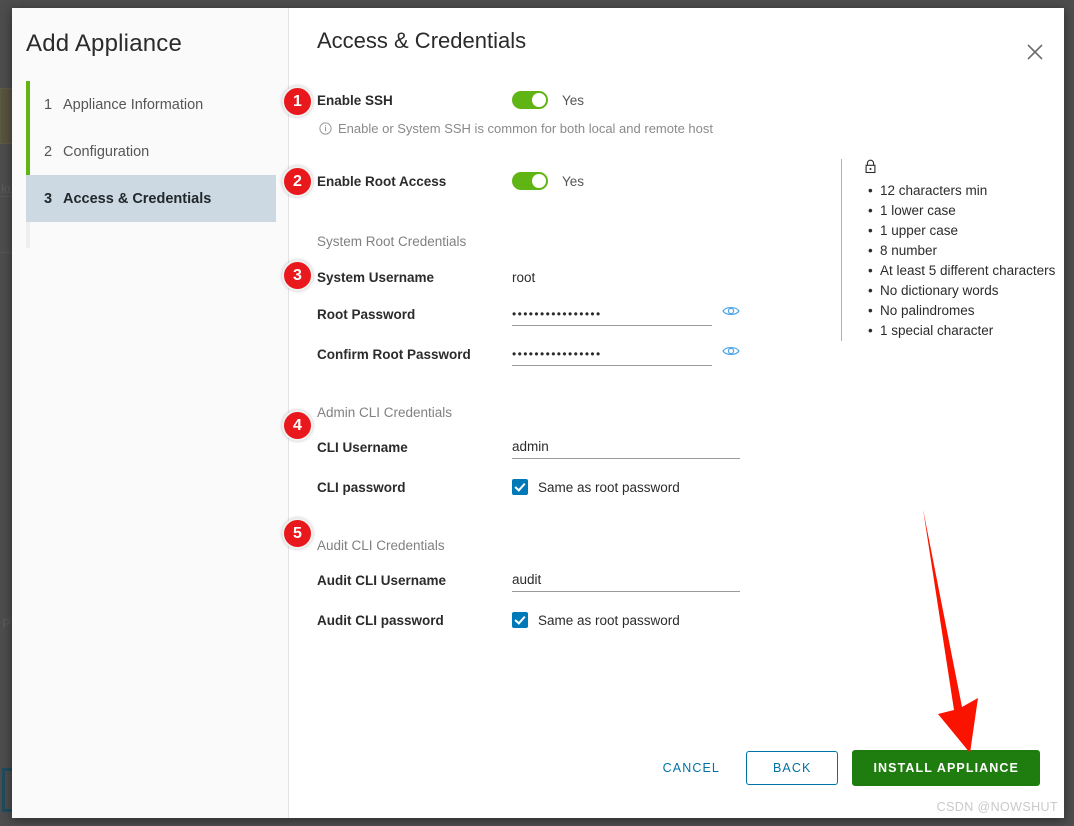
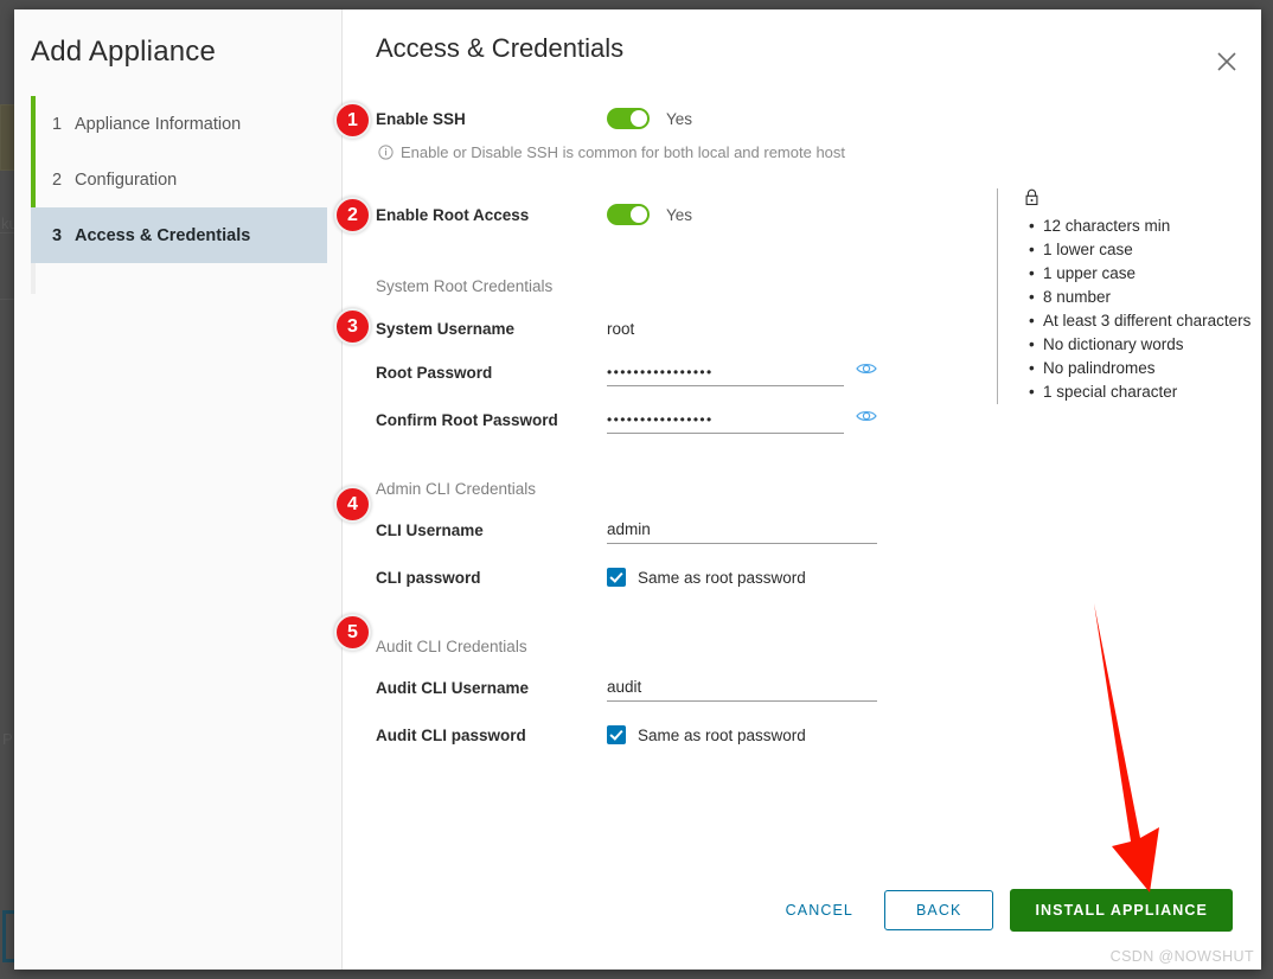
  P
  Add Appliance
  1
  Appliance Information
  2
  Configuration
  3
  Access & Credentials
  Access & Credentials
  Enable SSH
  Yes
- Enable or System SSH is common for both local and remote host
+ Enable or Disable SSH is common for both local and remote host
  Enable Root Access
  Yes
  System Root Credentials
  System Username
  root
  Root Password
  ••••••••••••••••
  Confirm Root Password
  ••••••••••••••••
  Admin CLI Credentials
  CLI Username
  admin
  CLI password
  Same as root password
  Audit CLI Credentials
  Audit CLI Username
  audit
  Audit CLI password
  Same as root password
  12 characters min
  1 lower case
  1 upper case
  8 number
- At least 5 different characters
+ At least 3 different characters
  No dictionary words
  No palindromes
  1 special character
  CANCEL
  BACK
  INSTALL APPLIANCE
  CSDN @NOWSHUT
  1
  2
  3
  4
  5
